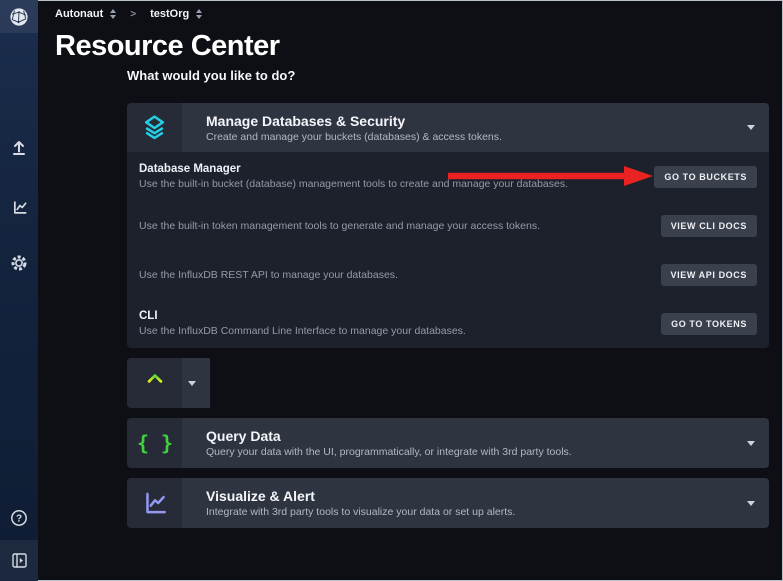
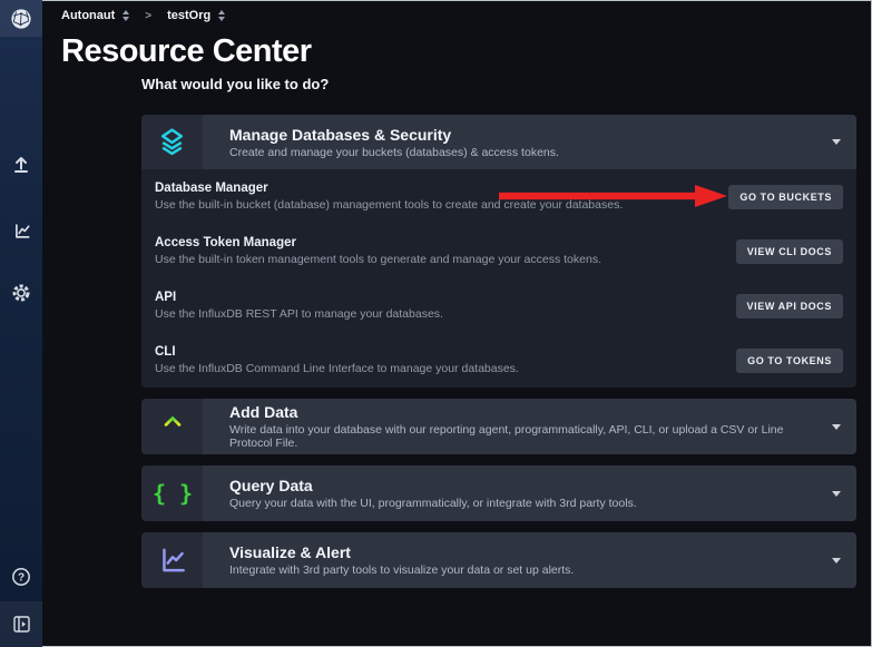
  ?
  Autonaut
  >
  testOrg
  Resource Center
  What would you like to do?
  Manage Databases & Security
  Create and manage your buckets (databases) & access tokens.
  Database Manager
- Use the built-in bucket (database) management tools to create and manage your databases.
+ Use the built-in bucket (database) management tools to create and create your databases.
  GO TO BUCKETS
+ Access Token Manager
  Use the built-in token management tools to generate and manage your access tokens.
  VIEW CLI DOCS
+ API
  Use the InfluxDB REST API to manage your databases.
  VIEW API DOCS
  CLI
  Use the InfluxDB Command Line Interface to manage your databases.
  GO TO TOKENS
+ Add Data
+ Write data into your database with our reporting agent, programmatically, API, CLI, or upload a CSV or Line Protocol File.
  { }
  Query Data
  Query your data with the UI, programmatically, or integrate with 3rd party tools.
  Visualize & Alert
  Integrate with 3rd party tools to visualize your data or set up alerts.
